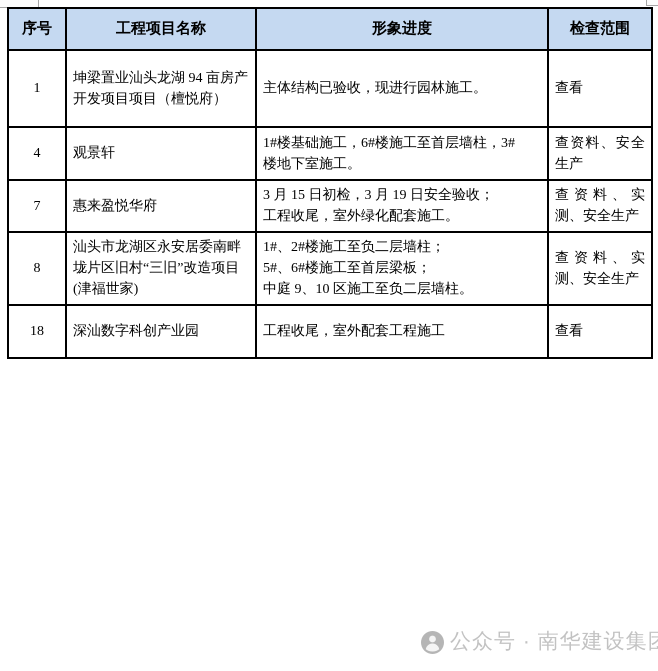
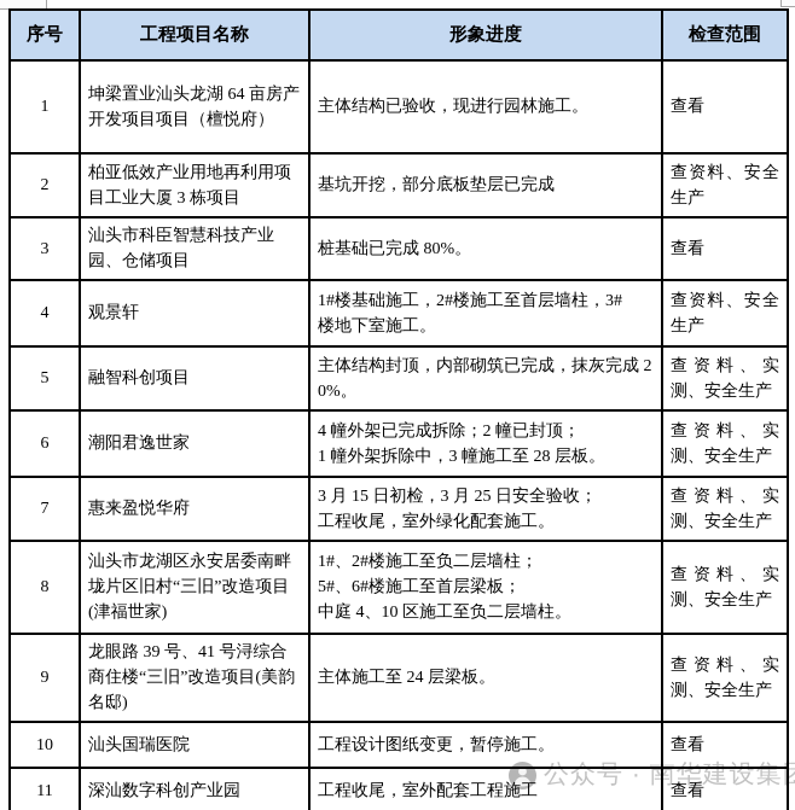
  序号	工程项目名称	形象进度	检查范围
- 1	坤梁置业汕头龙湖 94 亩房产开发项目项目（檀悦府）	主体结构已验收，现进行园林施工。	查看
+ 1	坤梁置业汕头龙湖 64 亩房产开发项目项目（檀悦府）	主体结构已验收，现进行园林施工。	查看
+ 2	柏亚低效产业用地再利用项目工业大厦 3 栋项目	基坑开挖，部分底板垫层已完成	查资料、安全生产
+ 3	汕头市科臣智慧科技产业园、仓储项目	桩基础已完成 80%。	查看
- 4	观景轩	1#楼基础施工，6#楼施工至首层墙柱，3# 楼地下室施工。	查资料、安全生产
+ 4	观景轩	1#楼基础施工，2#楼施工至首层墙柱，3# 楼地下室施工。	查资料、安全生产
+ 5	融智科创项目	主体结构封顶，内部砌筑已完成，抹灰完成 20%。	查资料、实测、安全生产
+ 6	潮阳君逸世家	4 幢外架已完成拆除；2 幢已封顶； 1 幢外架拆除中，3 幢施工至 28 层板。	查资料、实测、安全生产
- 7	惠来盈悦华府	3 月 15 日初检，3 月 19 日安全验收； 工程收尾，室外绿化配套施工。	查资料、实测、安全生产
+ 7	惠来盈悦华府	3 月 15 日初检，3 月 25 日安全验收； 工程收尾，室外绿化配套施工。	查资料、实测、安全生产
- 8	汕头市龙湖区永安居委南畔垅片区旧村“三旧”改造项目(津福世家)	1#、2#楼施工至负二层墙柱； 5#、6#楼施工至首层梁板； 中庭 9、10 区施工至负二层墙柱。	查资料、实测、安全生产
+ 8	汕头市龙湖区永安居委南畔垅片区旧村“三旧”改造项目(津福世家)	1#、2#楼施工至负二层墙柱； 5#、6#楼施工至首层梁板； 中庭 4、10 区施工至负二层墙柱。	查资料、实测、安全生产
+ 9	龙眼路 39 号、41 号浔综合商住楼“三旧”改造项目(美韵名邸)	主体施工至 24 层梁板。	查资料、实测、安全生产
+ 10	汕头国瑞医院	工程设计图纸变更，暂停施工。	查看
- 18	深汕数字科创产业园	工程收尾，室外配套工程施工	查看
+ 11	深汕数字科创产业园	工程收尾，室外配套工程施工	查看
  公众号 · 南华建设集
